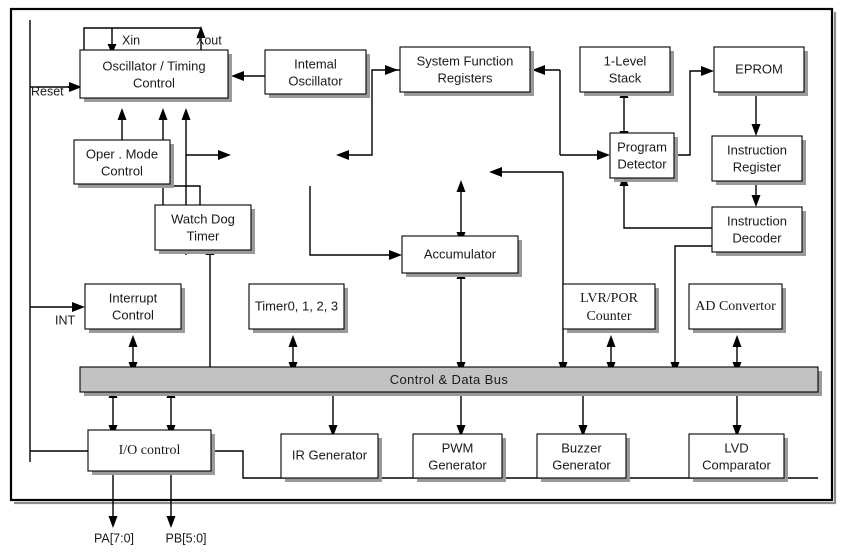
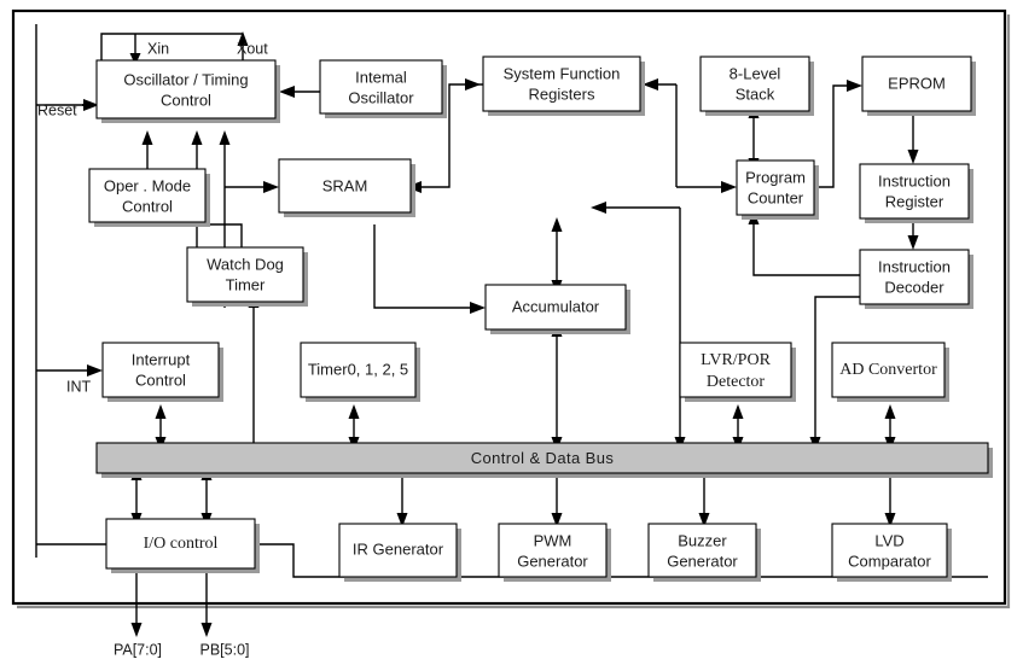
  Control & Data Bus
  Oscillator / Timing
  Control
  Intemal
  Oscillator
  System Function
  Registers
- 1-Level
+ 8-Level
  Stack
  EPROM
  Oper . Mode
  Control
+ SRAM
  Program
- Detector
+ Counter
  Instruction
  Register
  Watch Dog
  Timer
  Accumulator
  Instruction
  Decoder
  Interrupt
  Control
- Timer0, 1, 2, 3
+ Timer0, 1, 2, 5
  LVR/POR
- Counter
+ Detector
  AD Convertor
  I/O control
  IR Generator
  PWM
  Generator
  Buzzer
  Generator
  LVD
  Comparator
  Xin
  Xout
  Reset
  INT
  PA[7:0]
  PB[5:0]
